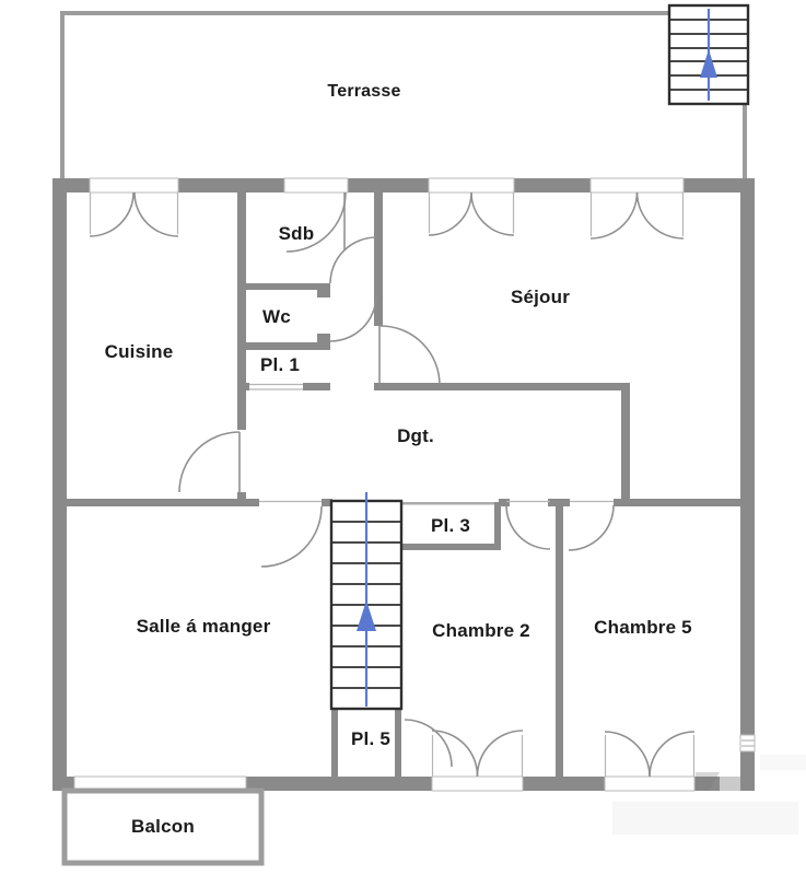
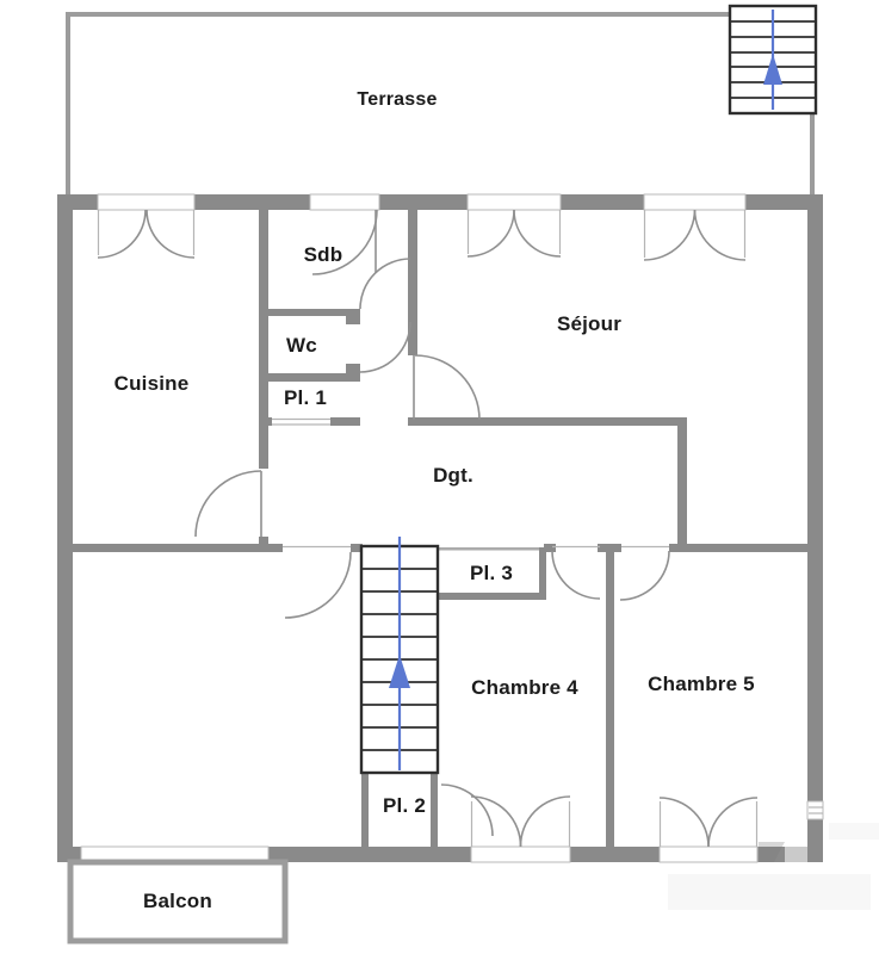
  Terrasse
  Sdb
  Wc
  Pl. 1
  Cuisine
  Séjour
  Dgt.
  Pl. 3
- Salle á manger
- Chambre 2
+ Chambre 4
  Chambre 5
- Pl. 5
+ Pl. 2
  Balcon
